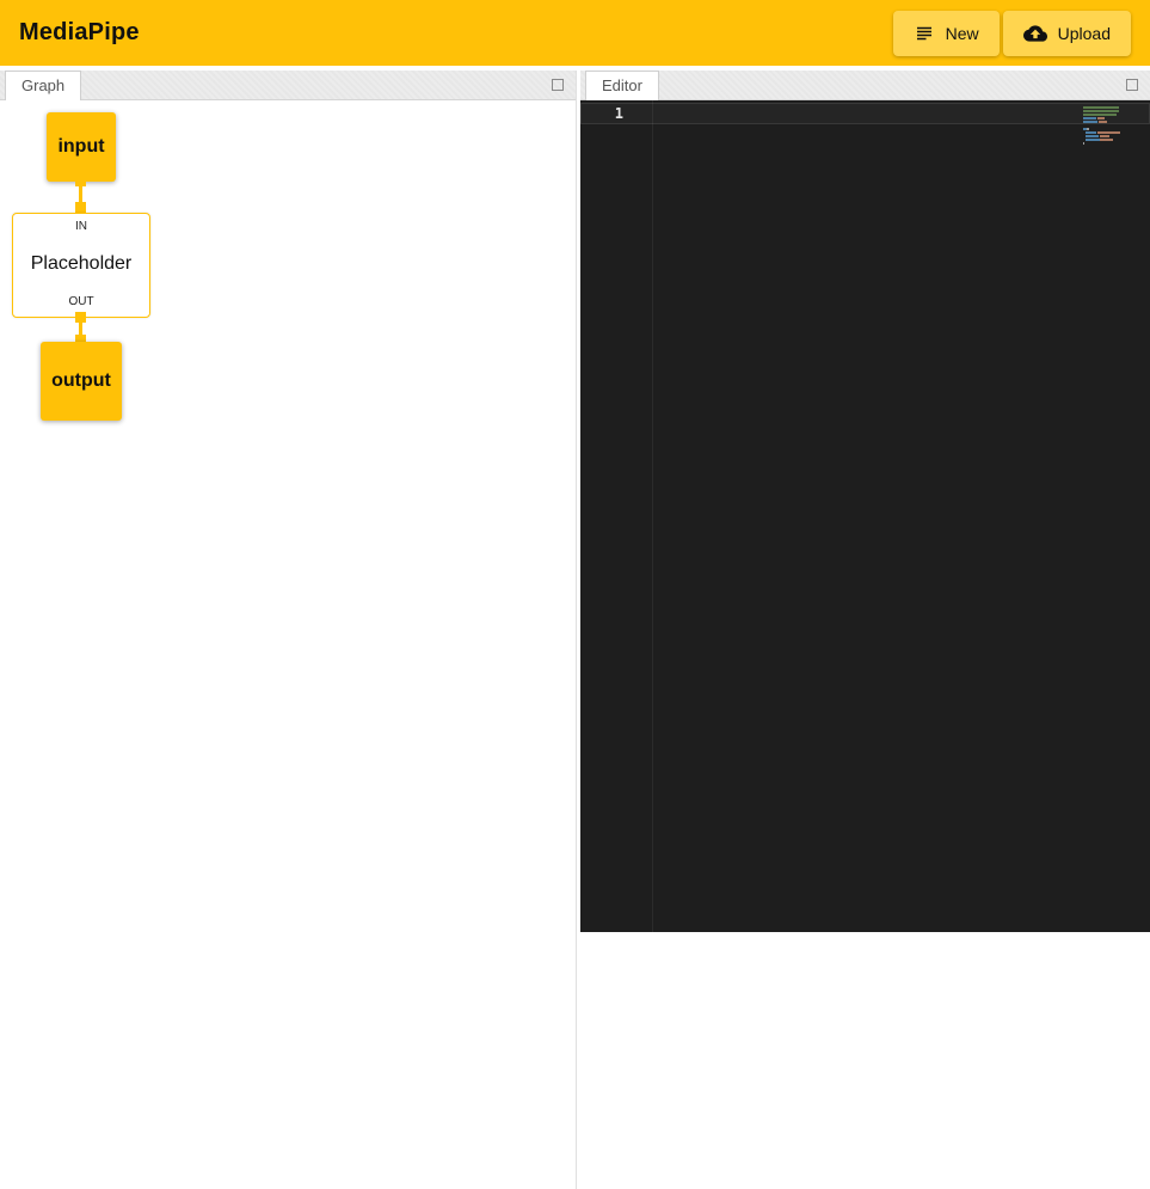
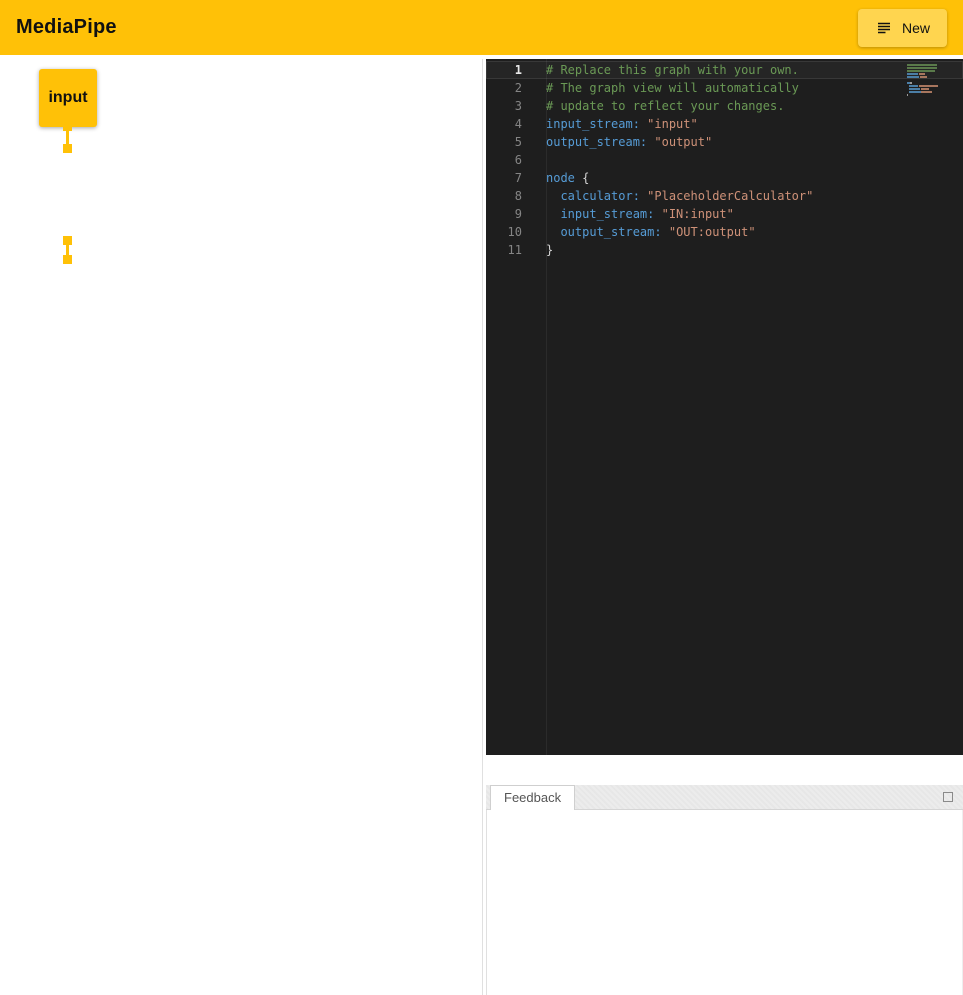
  MediaPipe
  New
- Upload
- Graph
  input
- IN
- Placeholder
- OUT
- output
- Editor
  1
+ # Replace this graph with your own.
+ 2
+ # The graph view will automatically
+ 3
+ # update to reflect your changes.
+ 4
+ input_stream: "input"
+ 5
+ output_stream: "output"
+ 6
+ 7
+ node {
+ 8
+ calculator: "PlaceholderCalculator"
+ 9
+ input_stream: "IN:input"
+ 10
+ output_stream: "OUT:output"
+ 11
+ }
+ Feedback
